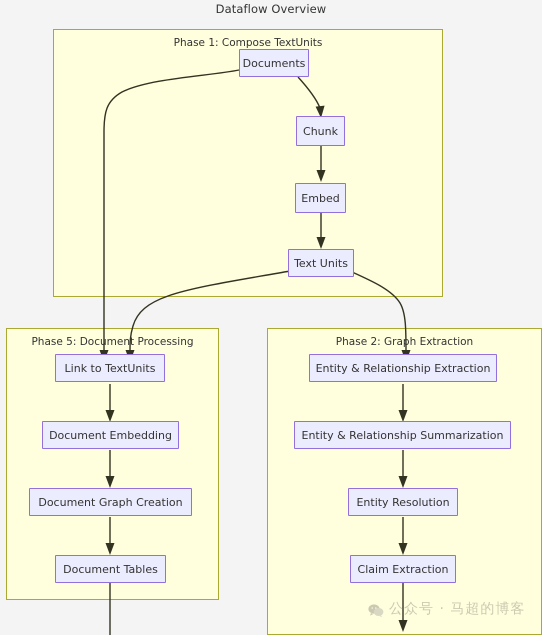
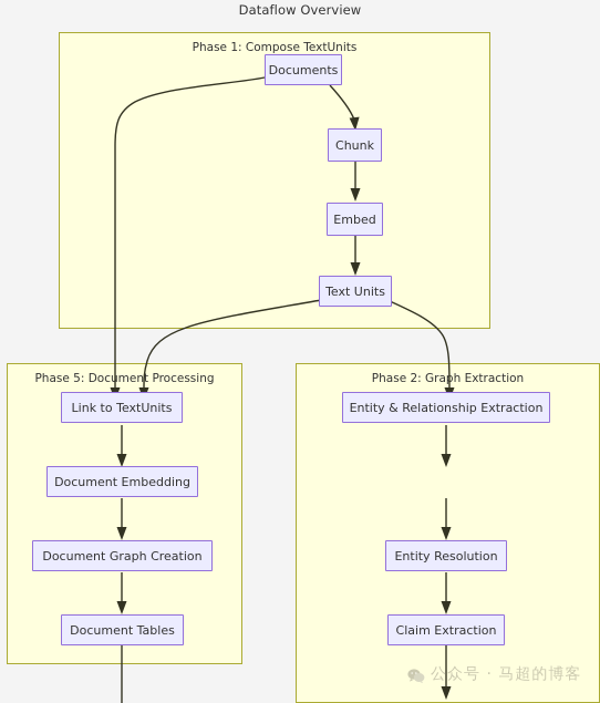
  Dataflow Overview
  Phase 1: Compose TextUnits
  Phase 5: Docment Processing
  Phase 2: Grah Extraction
  Documents
  Chunk
  Embed
  Text Units
  Link to TextUnits
  Document Embedding
  Document Graph Creation
  Document Tables
  Entity & Relationship Extraction
- Entity & Relationship Summarization
  Entity Resolution
  Claim Extraction
  公众号 · 马超的博客
